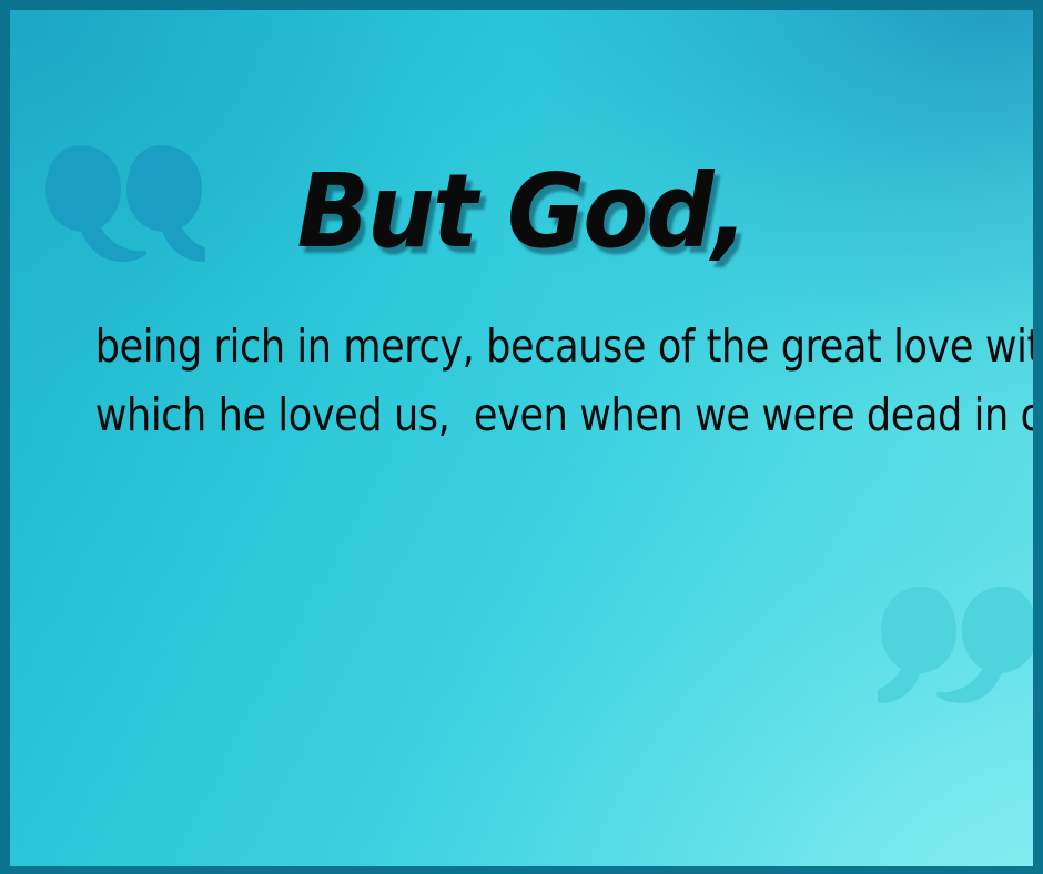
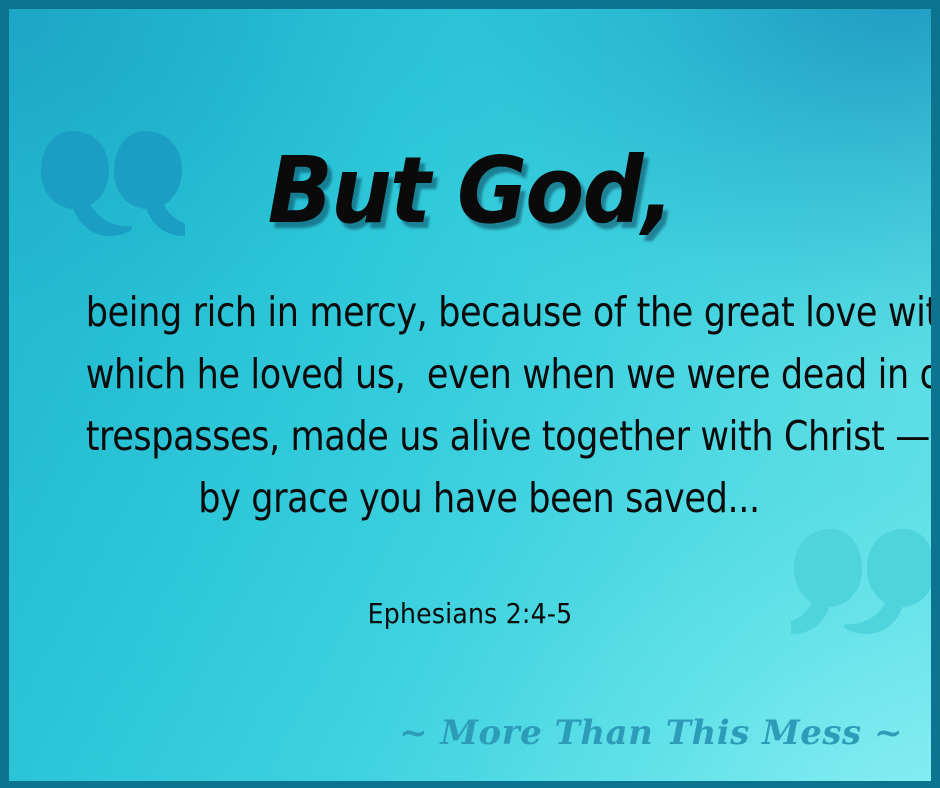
  But God,
  being rich in mercy, because of the great love wi
  which he loved us, even when we were dead in o
+ trespasses, made us alive together with Christ —
+ by grace you have been saved...
+ Ephesians 2:4-5
+ ~ More Than This Mess ~
